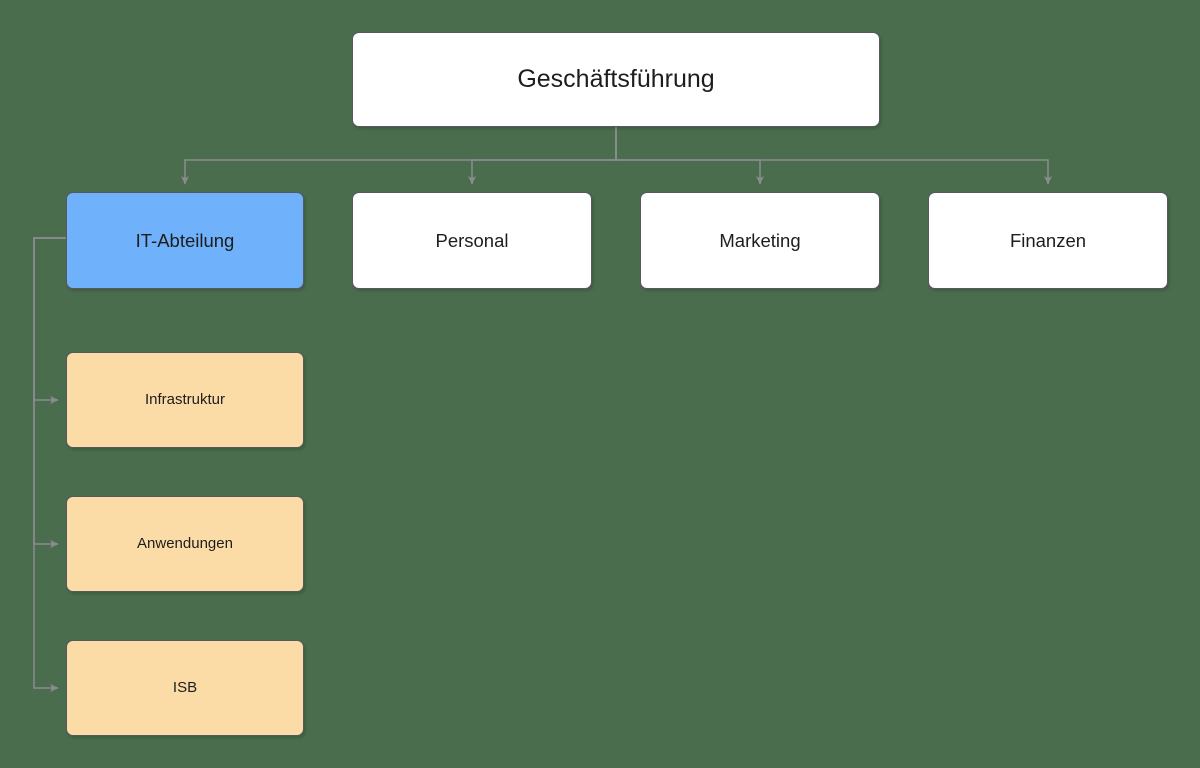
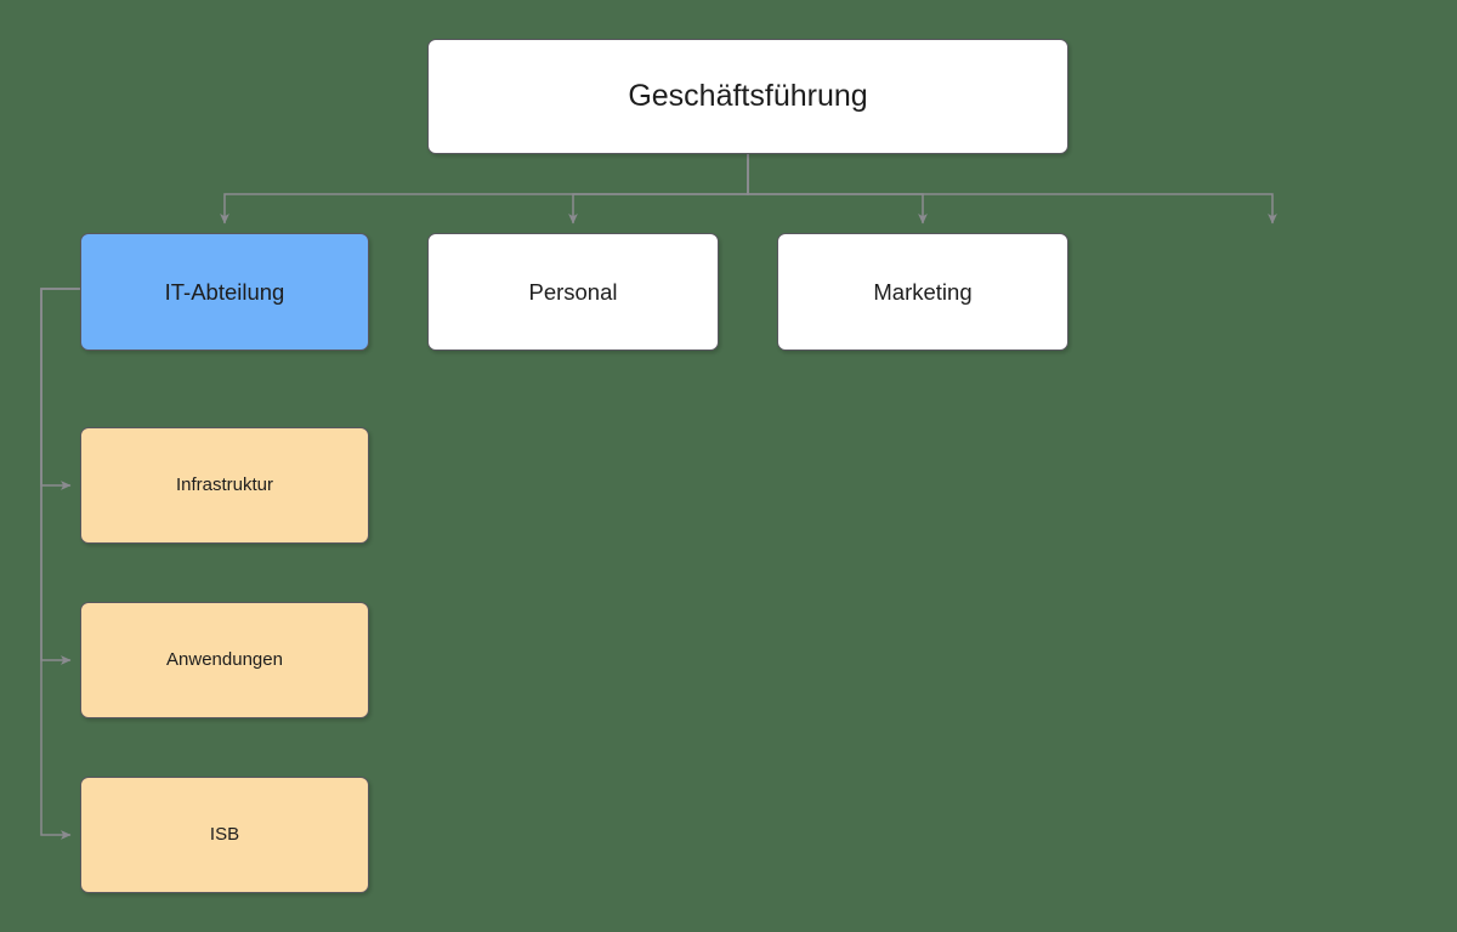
  Geschäftsführung
  IT-Abteilung
  Personal
  Marketing
- Finanzen
  Infrastruktur
  Anwendungen
  ISB
